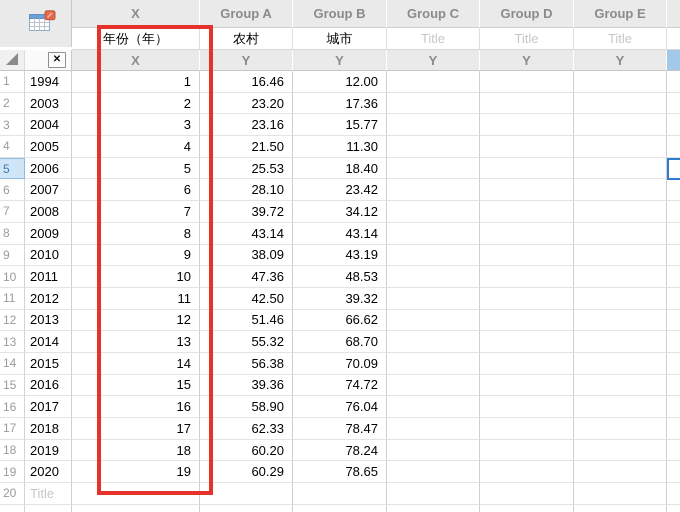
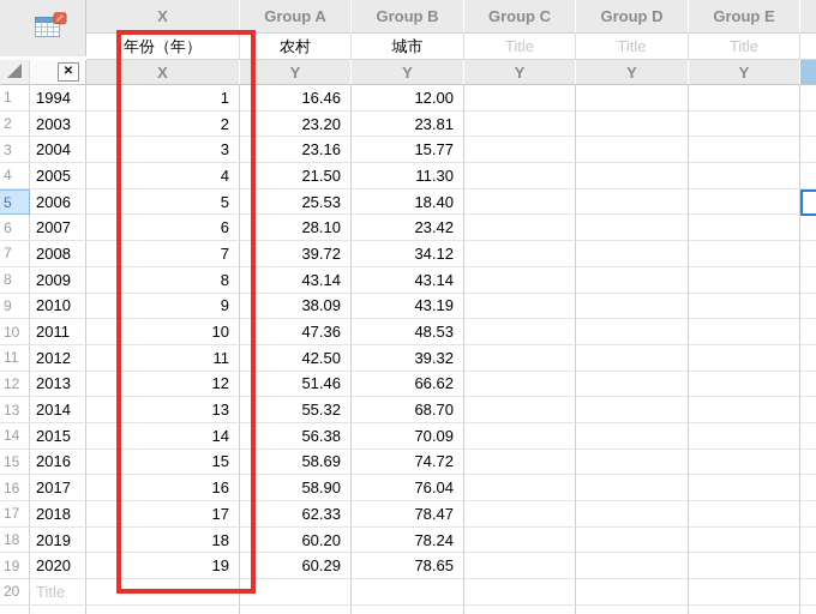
  X
  Group A
  Group B
  Group C
  Group D
  Group E
  年份（年）
  农村
  城市
  Title
  Title
  Title
  ✕
  X
  Y
  Y
  Y
  Y
  Y
  1
  1994
  1
  16.46
  12.00
  2
  2003
  2
  23.20
- 17.36
+ 23.81
  3
  2004
  3
  23.16
  15.77
  4
  2005
  4
  21.50
  11.30
  5
  2006
  5
  25.53
  18.40
  6
  2007
  6
  28.10
  23.42
  7
  2008
  7
  39.72
  34.12
  8
  2009
  8
  43.14
  43.14
  9
  2010
  9
  38.09
  43.19
  10
  2011
  10
  47.36
  48.53
  11
  2012
  11
  42.50
  39.32
  12
  2013
  12
  51.46
  66.62
  13
  2014
  13
  55.32
  68.70
  14
  2015
  14
  56.38
  70.09
  15
  2016
  15
- 39.36
+ 58.69
  74.72
  16
  2017
  16
  58.90
  76.04
  17
  2018
  17
  62.33
  78.47
  18
  2019
  18
  60.20
  78.24
  19
  2020
  19
  60.29
  78.65
  20
  Title
